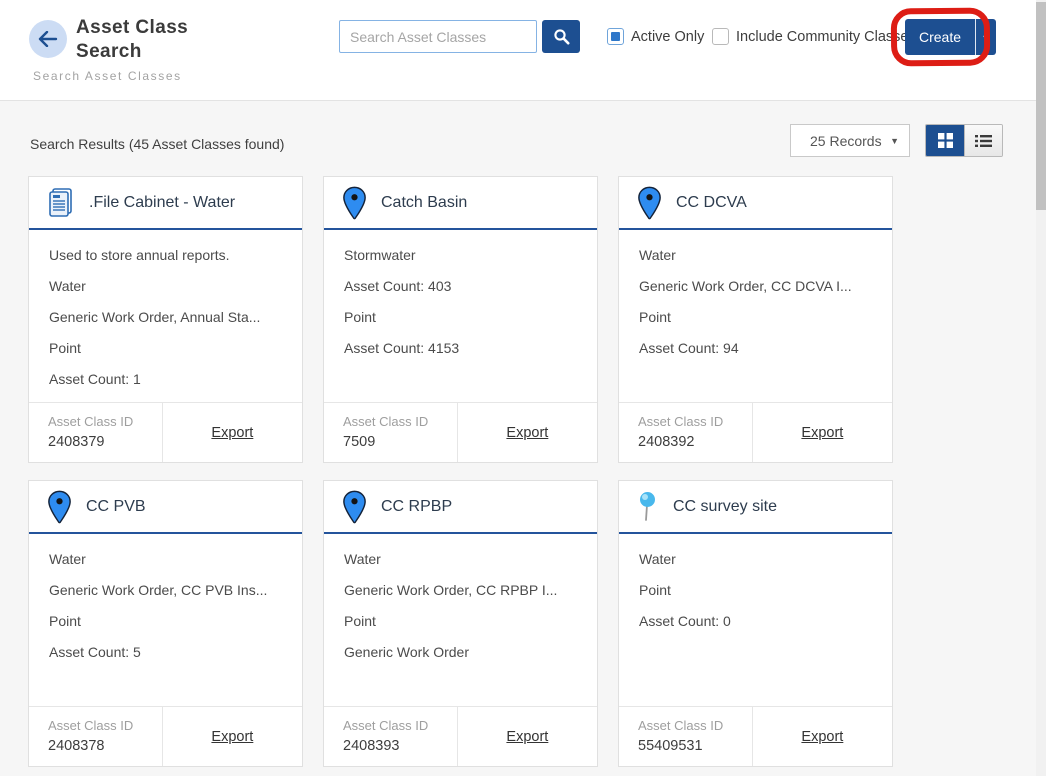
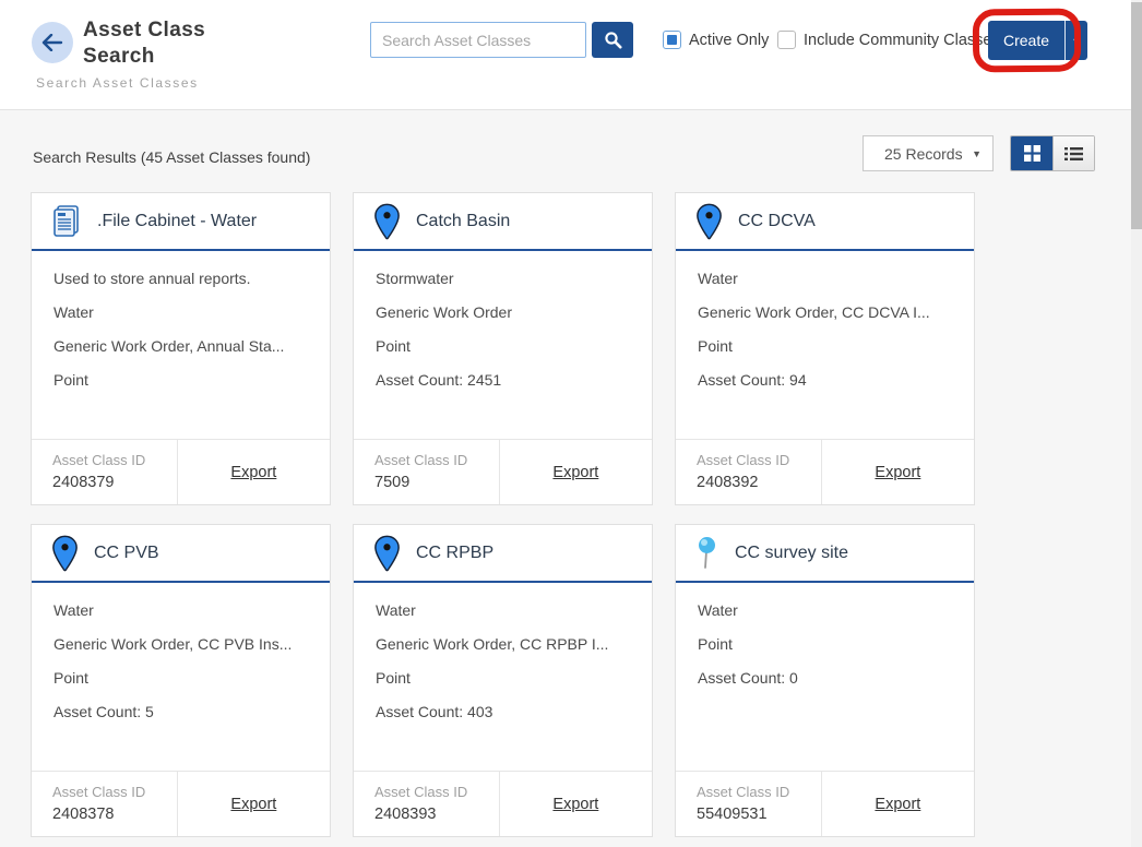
  Asset Class Search
  Search Asset Classes
  Search Asset Classes
  Active Only
  Include Community Class
  Create
  ▼
  Search Results (45 Asset Classes found)
  25 Records
  ▼
  .File Cabinet - Water
  Used to store annual reports.
  Water
  Generic Work Order, Annual Sta...
  Point
- Asset Count: 1
  Asset Class ID
  2408379
  Export
  Catch Basin
  Stormwater
- Asset Count: 403
+ Generic Work Order
  Point
- Asset Count: 4153
+ Asset Count: 2451
  Asset Class ID
  7509
  Export
  CC DCVA
  Water
  Generic Work Order, CC DCVA I...
  Point
  Asset Count: 94
  Asset Class ID
  2408392
  Export
  CC PVB
  Water
  Generic Work Order, CC PVB Ins...
  Point
  Asset Count: 5
  Asset Class ID
  2408378
  Export
  CC RPBP
  Water
  Generic Work Order, CC RPBP I...
  Point
- Generic Work Order
+ Asset Count: 403
  Asset Class ID
  2408393
  Export
  CC survey site
  Water
  Point
  Asset Count: 0
  Asset Class ID
  55409531
  Export
